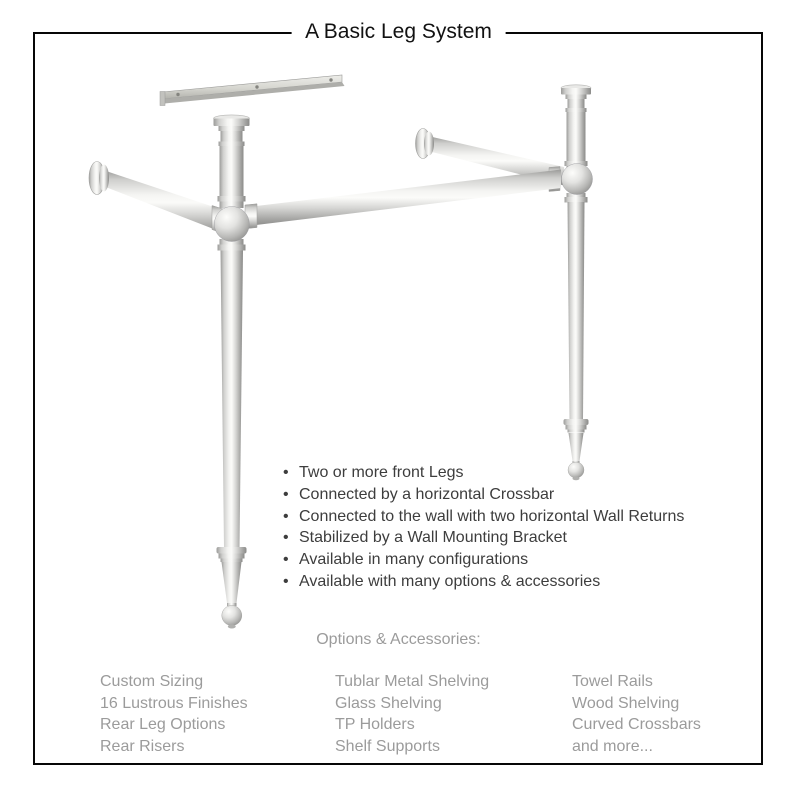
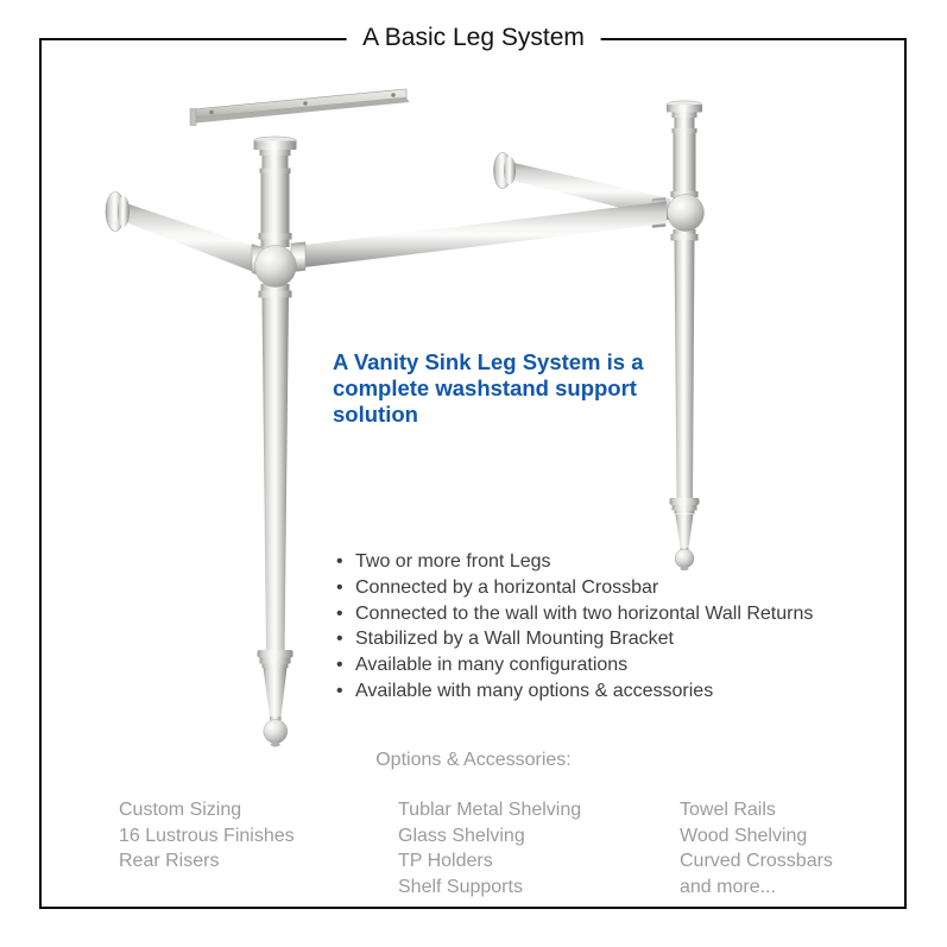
  A Basic Leg System
+ A Vanity Sink Leg System is a
+ complete washstand support
+ solution
  Two or more front Legs
  Connected by a horizontal Crossbar
  Connected to the wall with two horizontal Wall Returns
  Stabilized by a Wall Mounting Bracket
  Available in many configurations
  Available with many options & accessories
  Options & Accessories:
  Custom Sizing
  16 Lustrous Finishes
- Rear Leg Options
  Rear Risers
  Tublar Metal Shelving
  Glass Shelving
  TP Holders
  Shelf Supports
  Towel Rails
  Wood Shelving
  Curved Crossbars
  and more...
